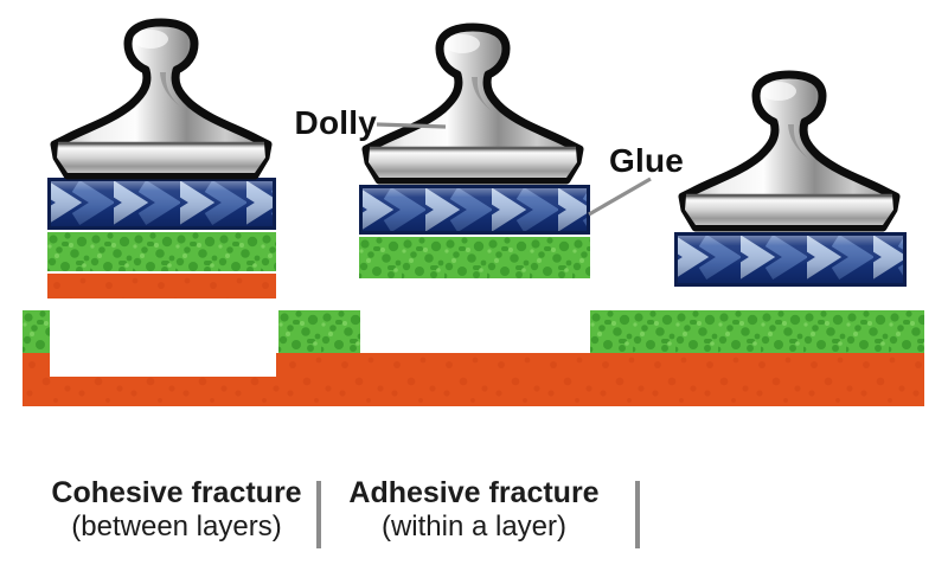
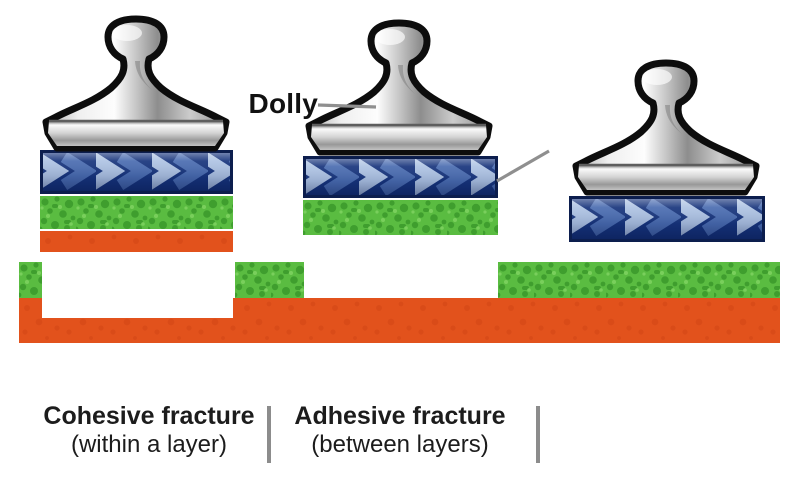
  Dolly
- Glue
  Cohesive fracture
- (between layers)
+ (within a layer)
  Adhesive fracture
- (within a layer)
+ (between layers)
